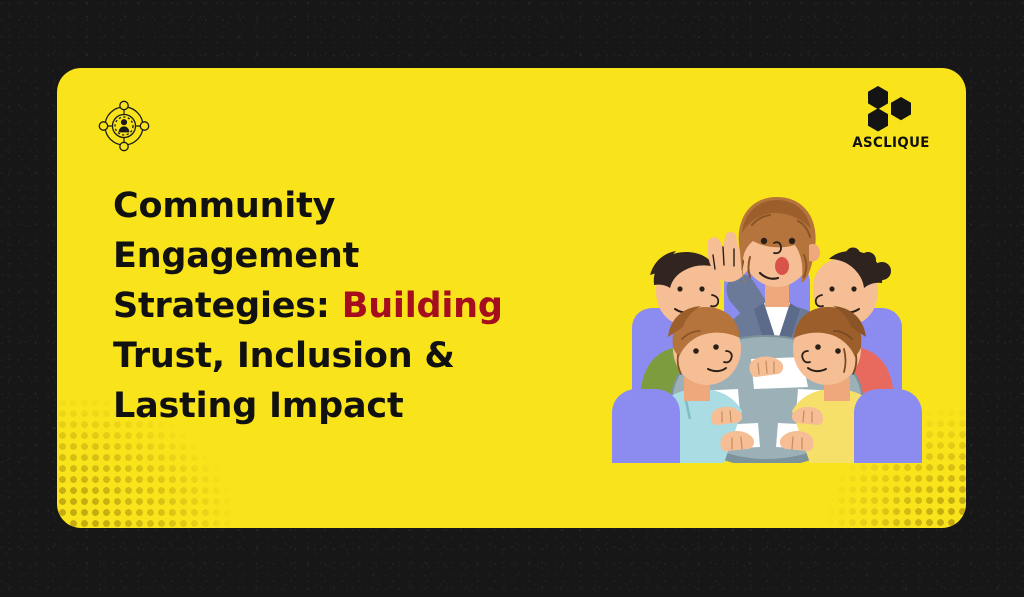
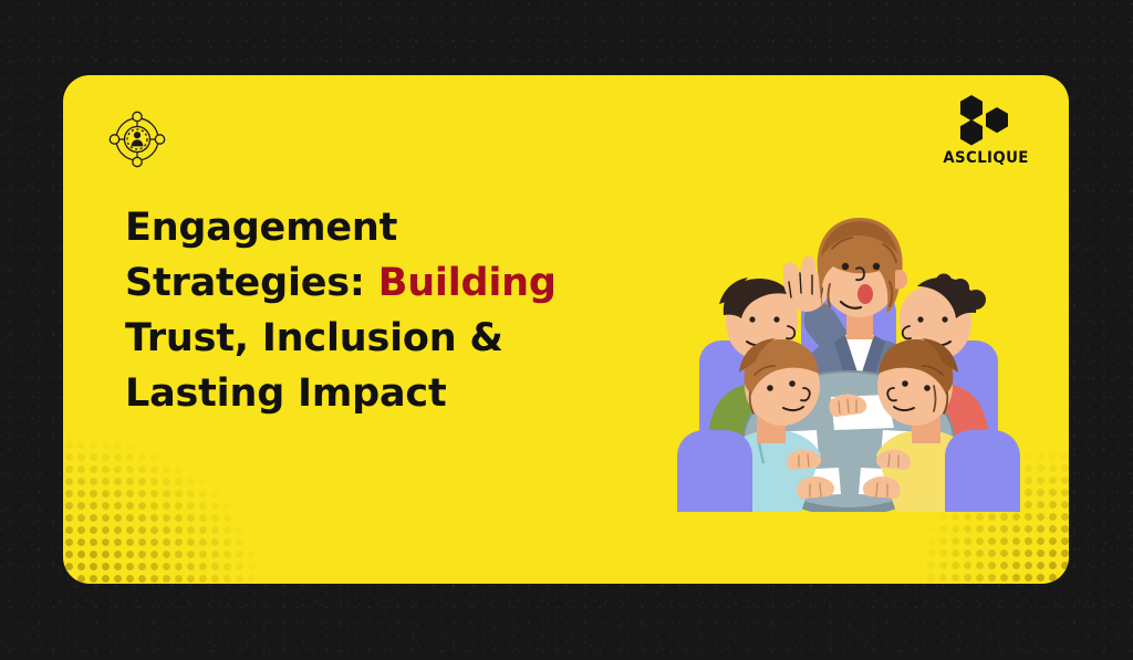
  ASCLIQUE
- Community
  Engagement
  Strategies: Building
  Trust, Inclusion &
  Lasting Impact
